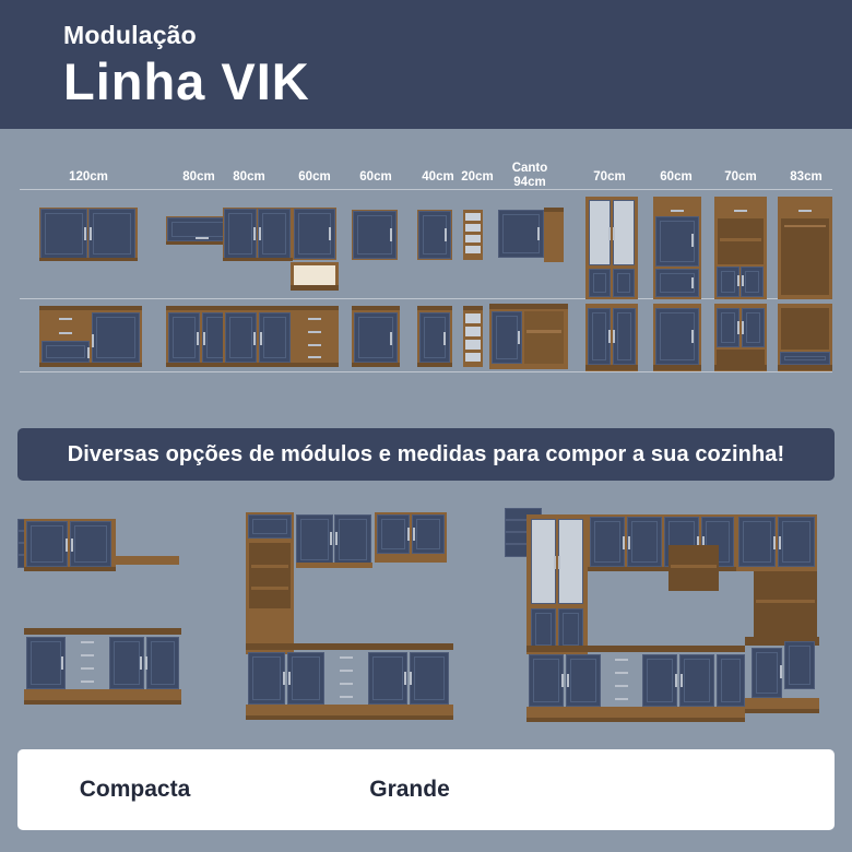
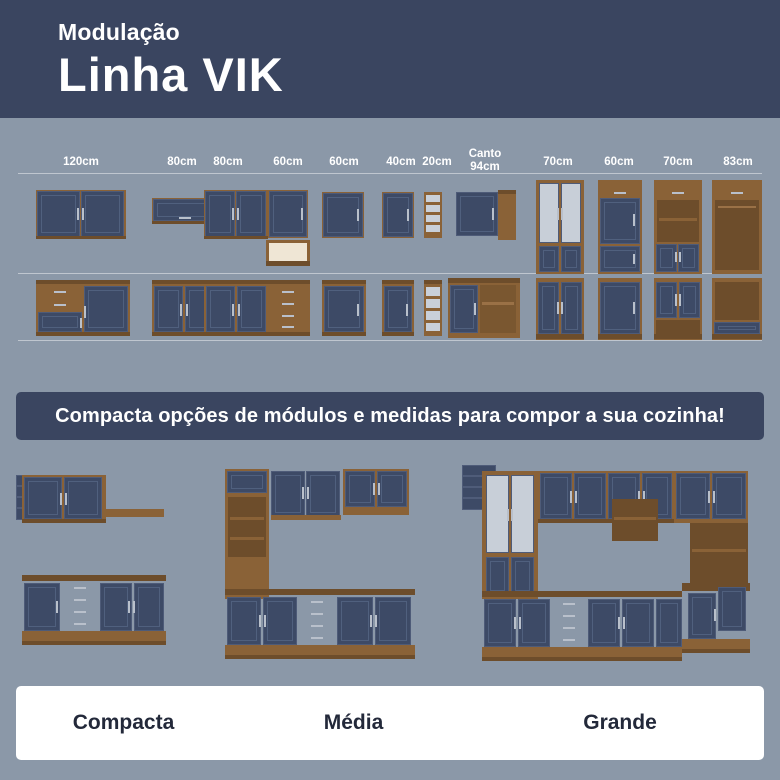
  Modulação
  Linha VIK
  120cm
  80cm
  80cm
  60cm
  60cm
  40cm
  20cm
  Canto
  94cm
  70cm
  60cm
  70cm
  83cm
- Diversas opções de módulos e medidas para compor a sua cozinha!
+ Compacta opções de módulos e medidas para compor a sua cozinha!
  Compacta
+ Média
  Grande
